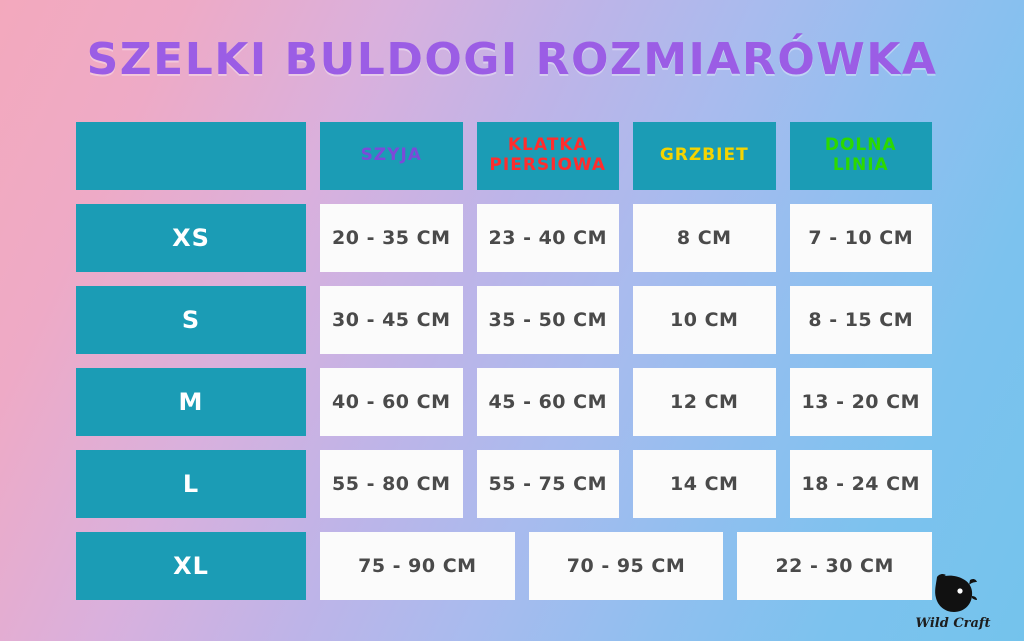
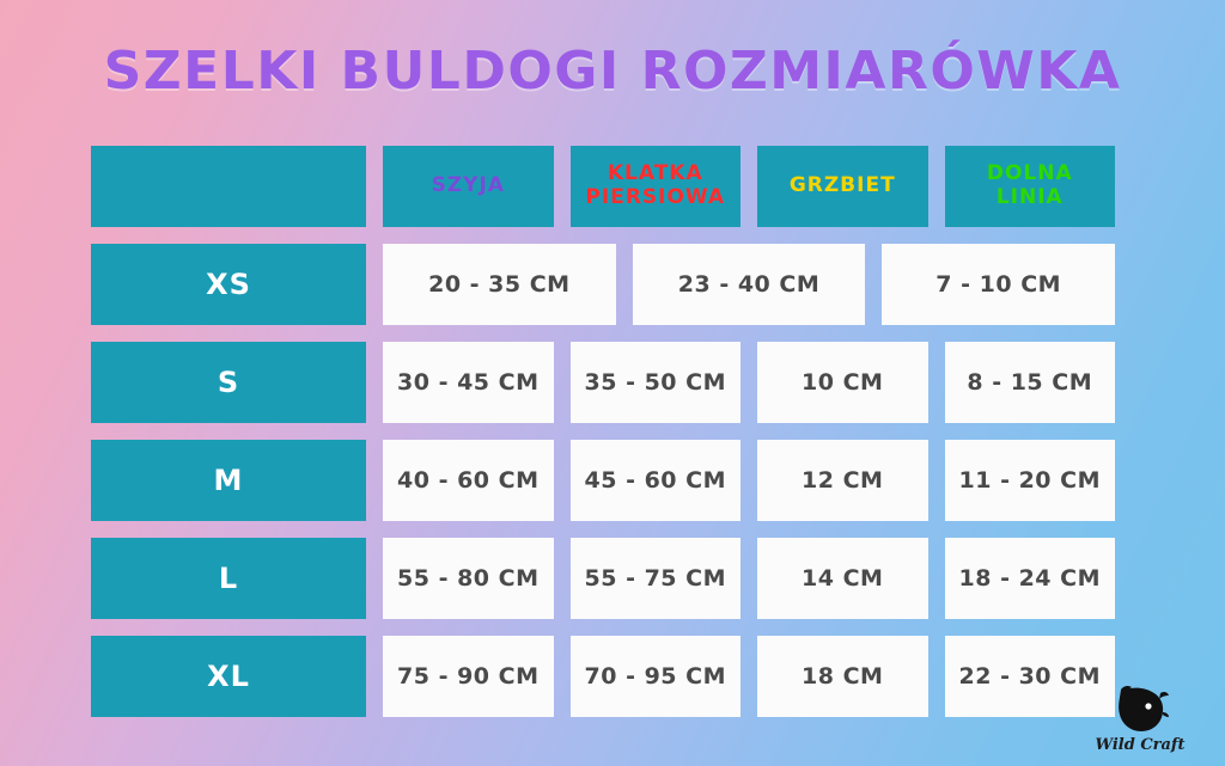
  SZELKI BULDOGI ROZMIARÓWKA
  SZYJA
  KLATKA PIERSIOWA
  GRZBIET
  DOLNA LINIA
  XS
  20 - 35 CM
  23 - 40 CM
- 8 CM
  7 - 10 CM
  S
  30 - 45 CM
  35 - 50 CM
  10 CM
  8 - 15 CM
  M
  40 - 60 CM
  45 - 60 CM
  12 CM
- 13 - 20 CM
+ 11 - 20 CM
  L
  55 - 80 CM
  55 - 75 CM
  14 CM
  18 - 24 CM
  XL
  75 - 90 CM
  70 - 95 CM
+ 18 CM
  22 - 30 CM
  Wild Craft
